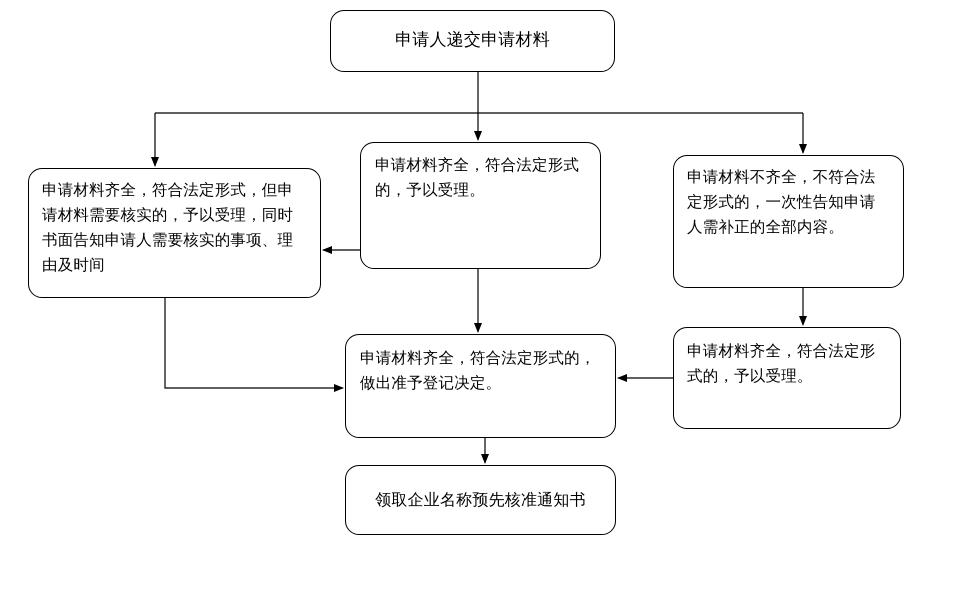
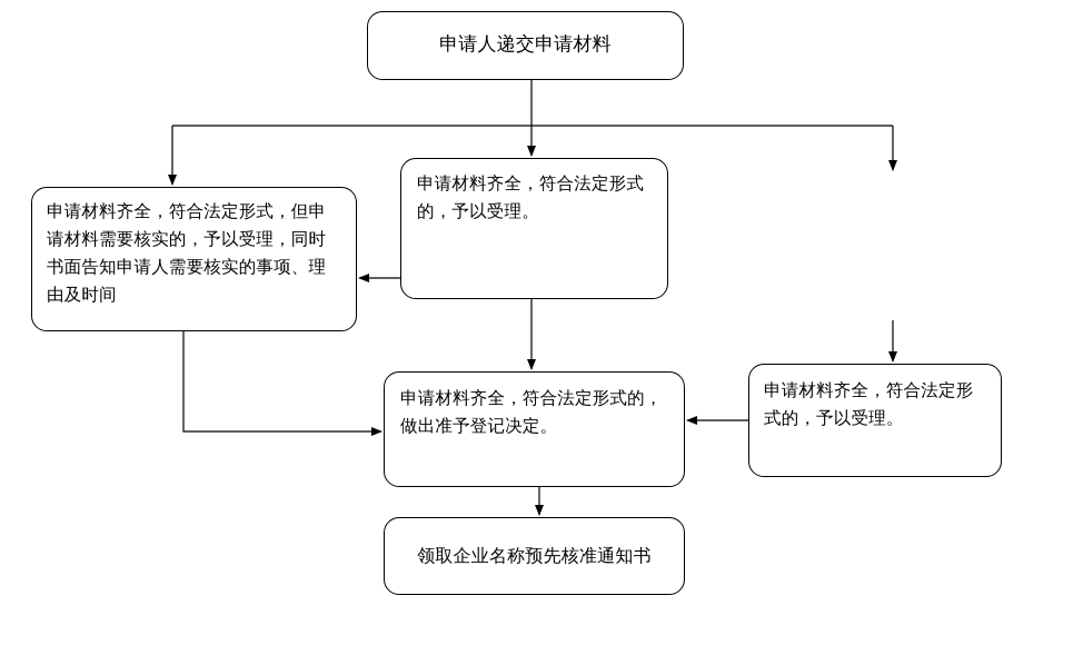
  申请人递交申请材料
  申请材料齐全，符合法定形式，但申请材料需要核实的，予以受理，同时书面告知申请人需要核实的事项、理由及时间
  申请材料齐全，符合法定形式的，予以受理。
- 申请材料不齐全，不符合法定形式的，一次性告知申请人需补正的全部内容。
  申请材料齐全，符合法定形式的，予以受理。
  申请材料齐全，符合法定形式的，做出准予登记决定。
  领取企业名称预先核准通知书
